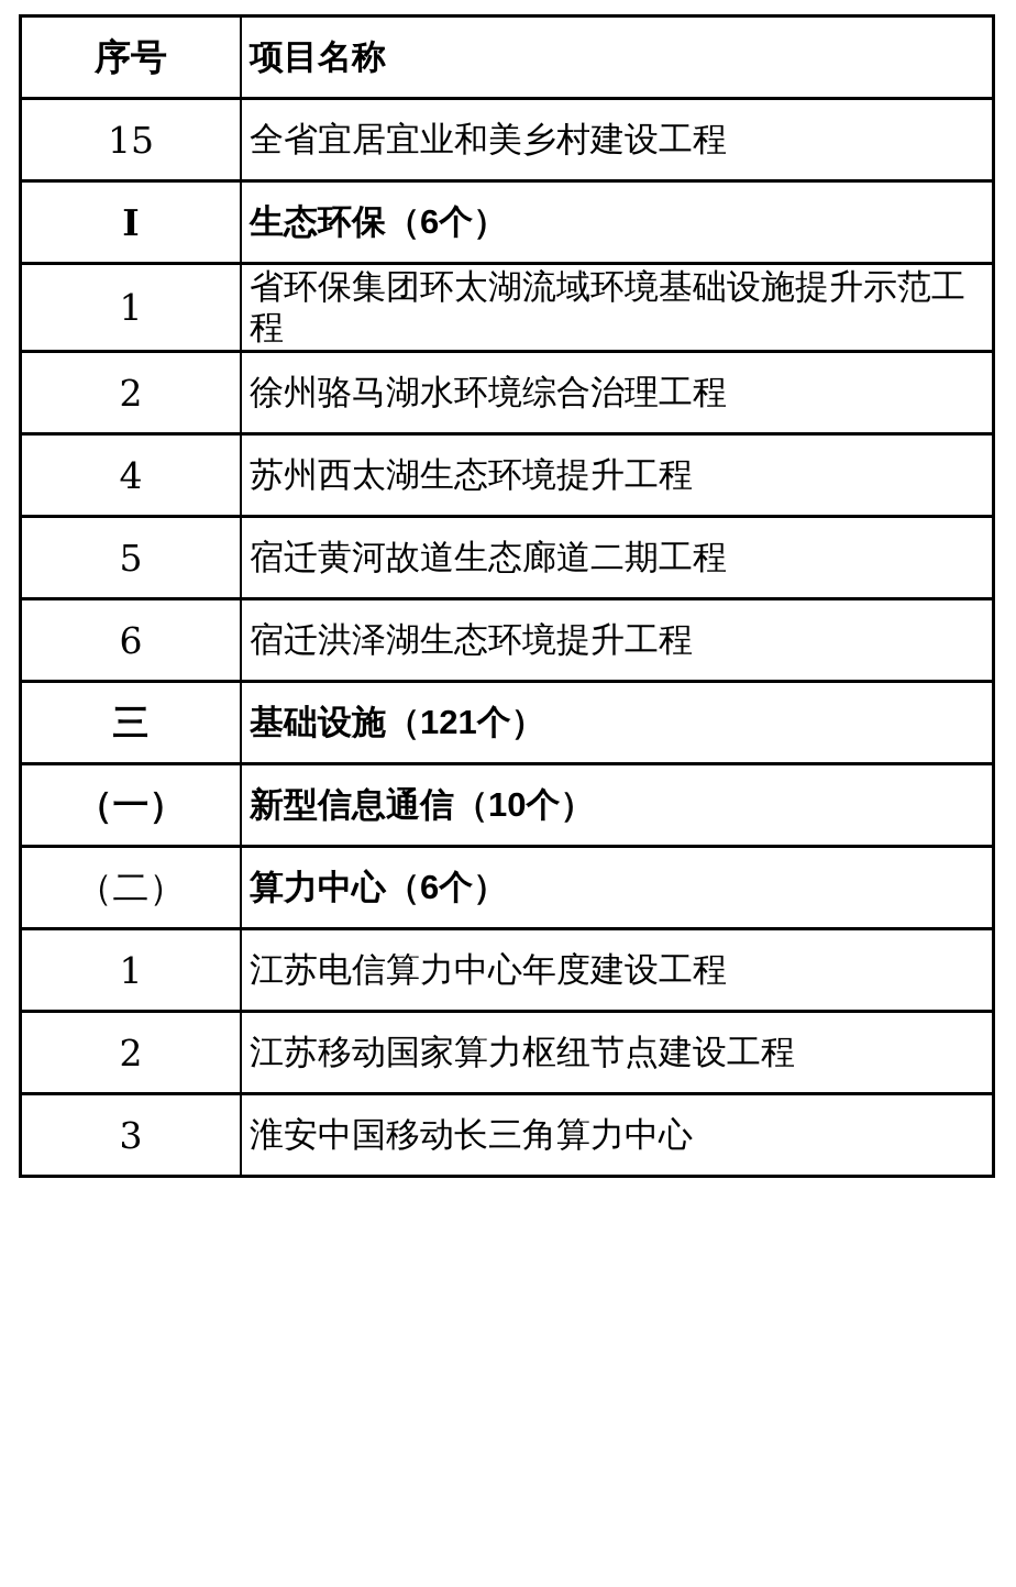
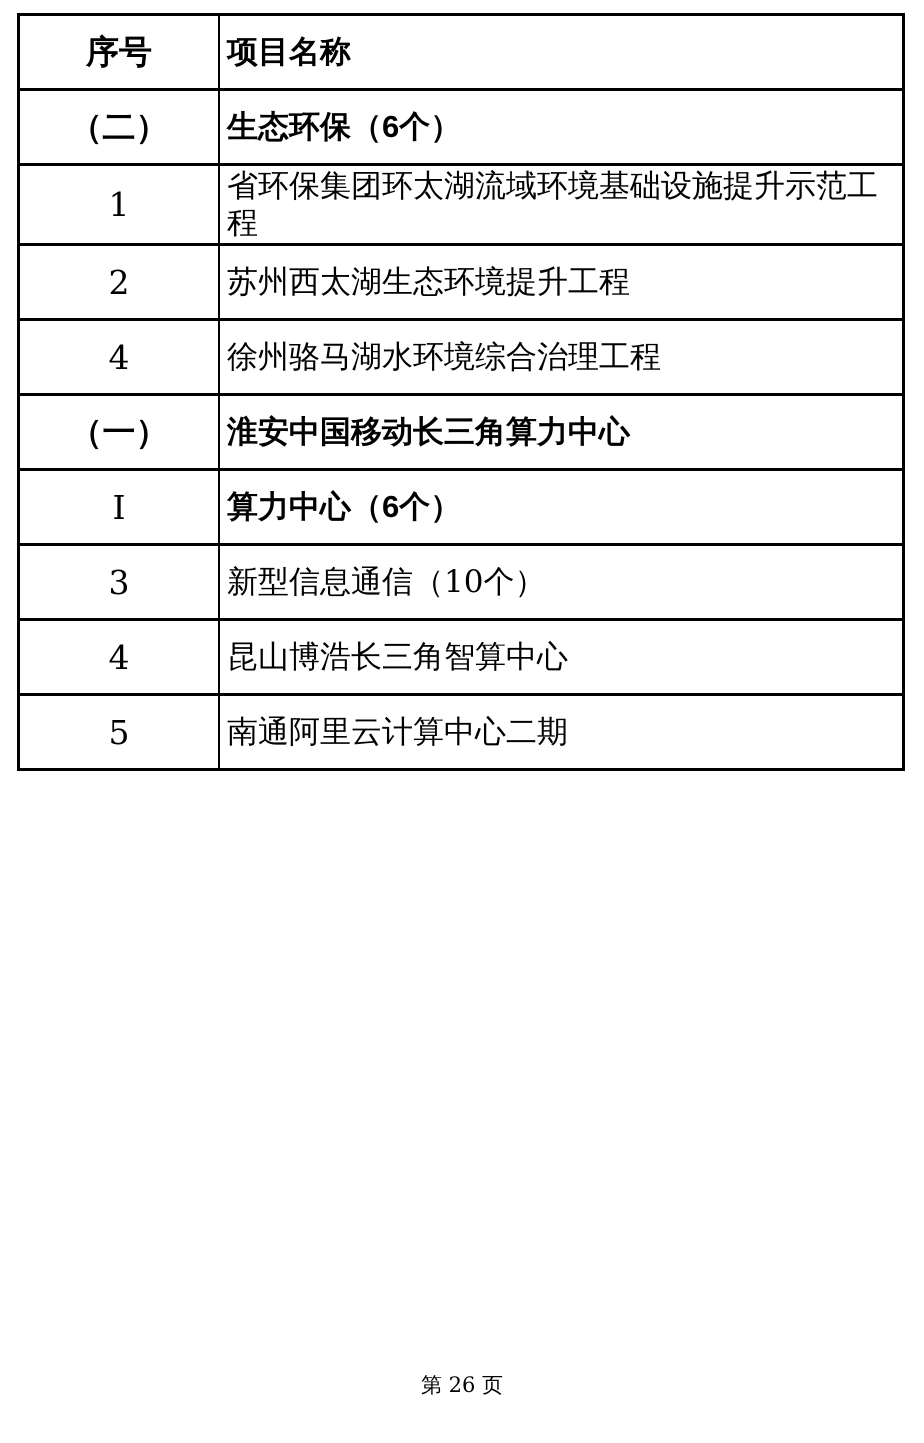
  序号	项目名称
- 15	全省宜居宜业和美乡村建设工程
- I	生态环保（6个）
+ （二）	生态环保（6个）
  1	省环保集团环太湖流域环境基础设施提升示范工程
- 2	徐州骆马湖水环境综合治理工程
+ 2	苏州西太湖生态环境提升工程
- 4	苏州西太湖生态环境提升工程
+ 4	徐州骆马湖水环境综合治理工程
- 5	宿迁黄河故道生态廊道二期工程
- 6	宿迁洪泽湖生态环境提升工程
- 三	基础设施（121个）
- （一）	新型信息通信（10个）
+ （一）	淮安中国移动长三角算力中心
- （二）	算力中心（6个）
+ I	算力中心（6个）
- 1	江苏电信算力中心年度建设工程
- 2	江苏移动国家算力枢纽节点建设工程
- 3	淮安中国移动长三角算力中心
+ 3	新型信息通信（10个）
+ 4	昆山博浩长三角智算中心
+ 5	南通阿里云计算中心二期
+ 第 26 页
